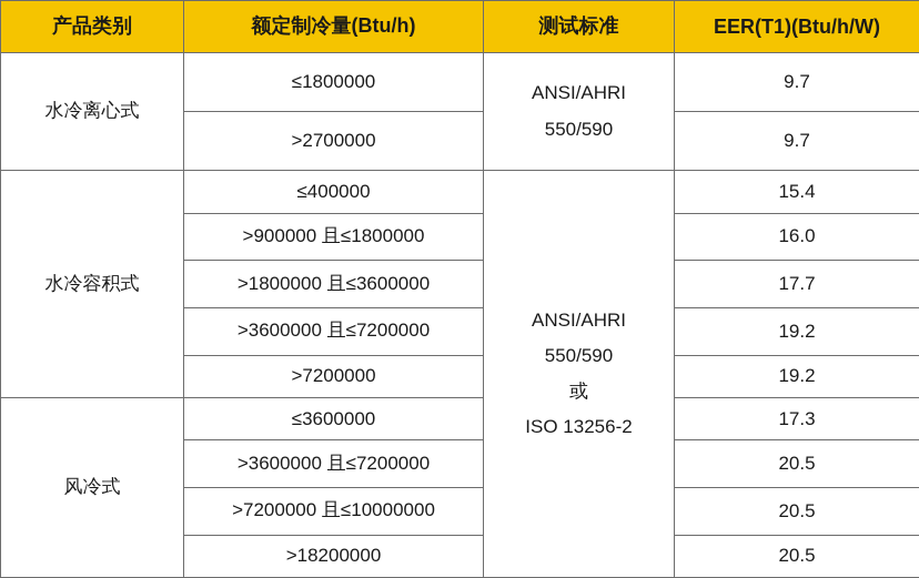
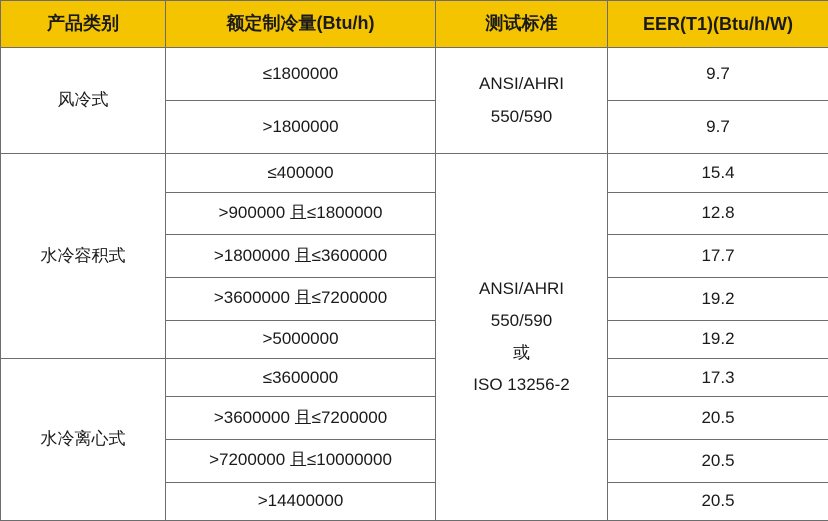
  产品类别	额定制冷量(Btu/h)	测试标准	EER(T1)(Btu/h/W)
- 水冷离心式	≤1800000	ANSI/AHRI 550/590	9.7
+ 风冷式	≤1800000	ANSI/AHRI 550/590	9.7
- >2700000	9.7
+ >1800000	9.7
  水冷容积式	≤400000	ANSI/AHRI 550/590 或 ISO 13256-2	15.4
- >900000 且≤1800000	16.0
+ >900000 且≤1800000	12.8
  >1800000 且≤3600000	17.7
  >3600000 且≤7200000	19.2
- >7200000	19.2
+ >5000000	19.2
- 风冷式	≤3600000	17.3
+ 水冷离心式	≤3600000	17.3
  >3600000 且≤7200000	20.5
  >7200000 且≤10000000	20.5
- >18200000	20.5
+ >14400000	20.5
